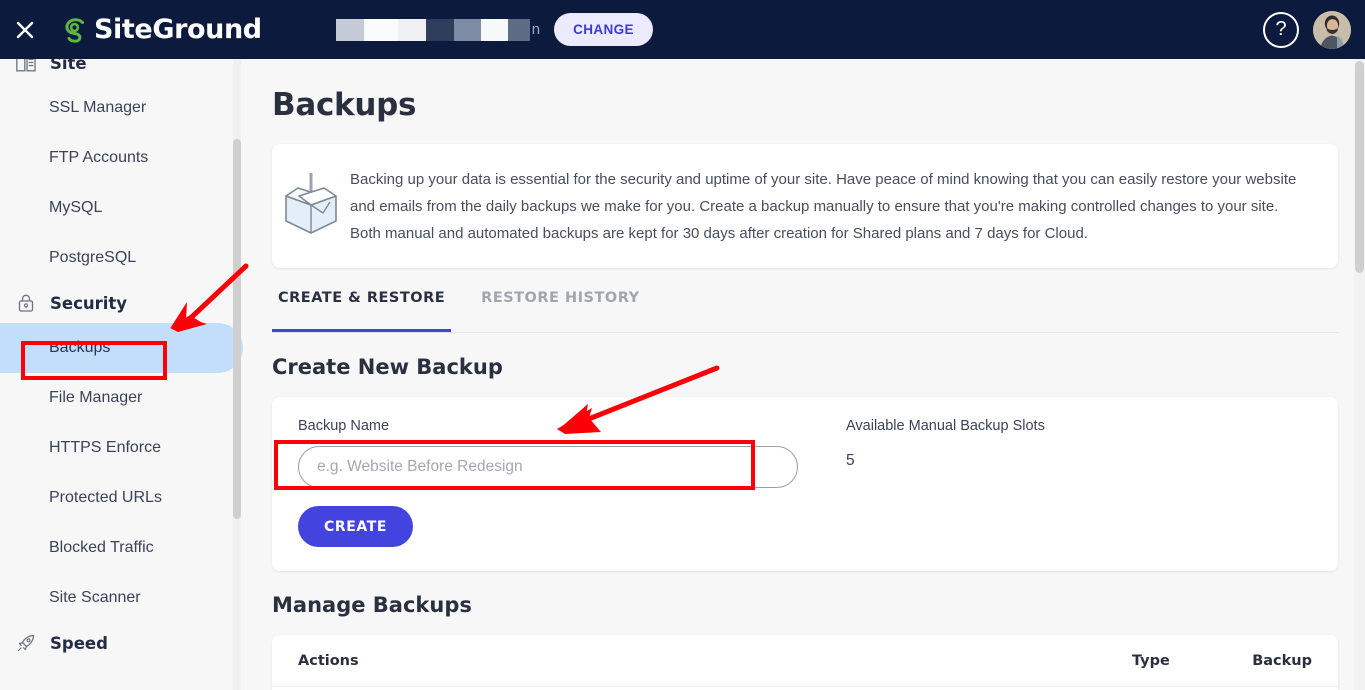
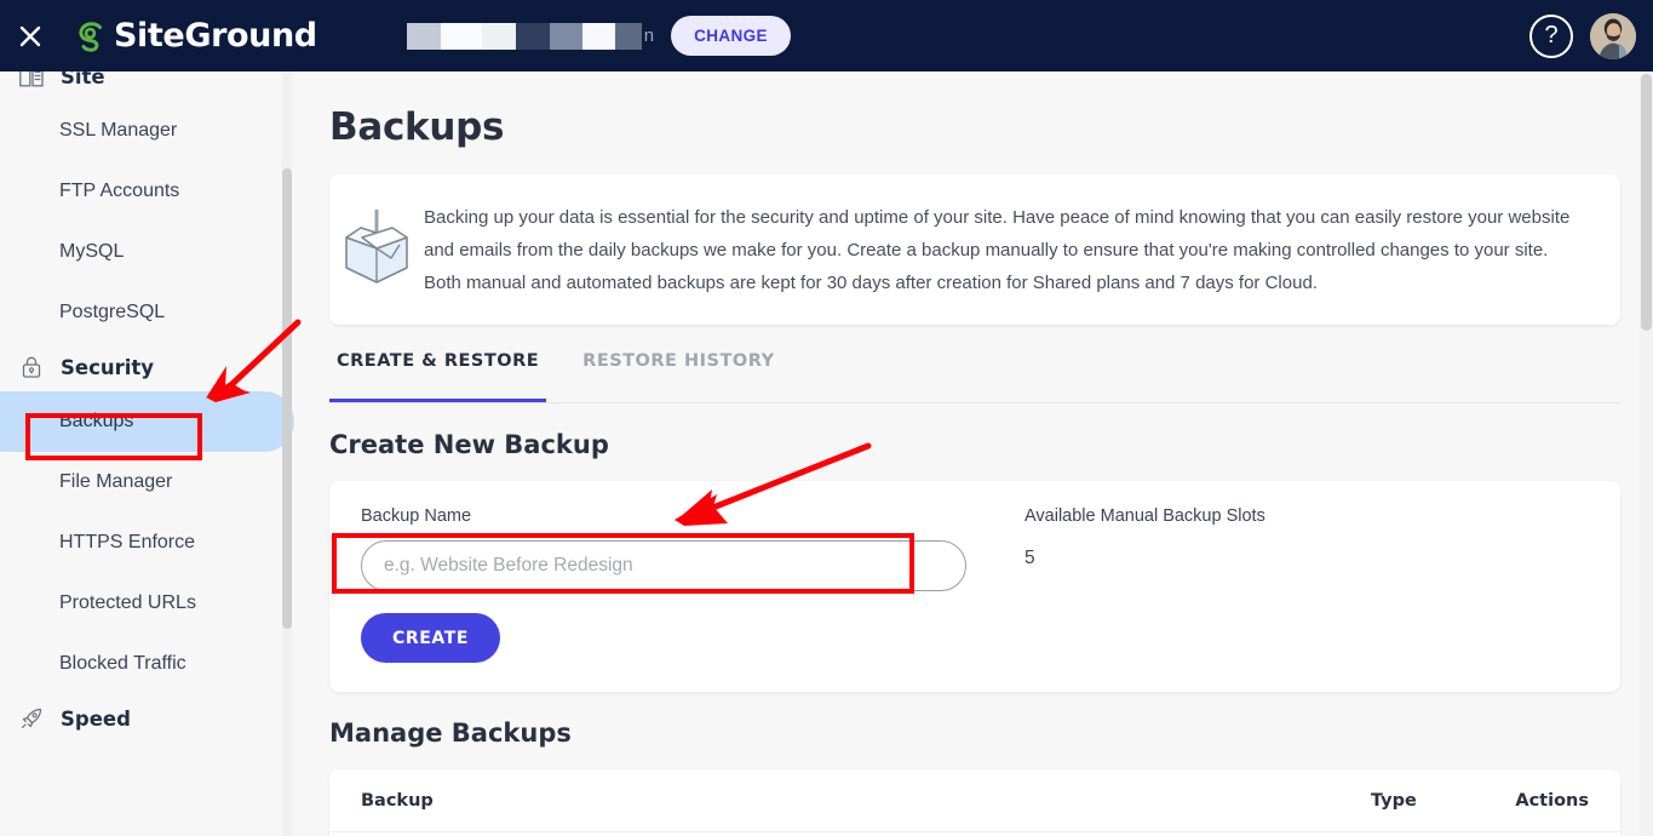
  SiteGround
  n
  CHANGE
  ?
  Site
  SSL Manager
  FTP Accounts
  MySQL
  PostgreSQL
  Security
  Backups
  File Manager
  HTTPS Enforce
  Protected URLs
  Blocked Traffic
- Site Scanner
  Speed
  Backups
  Backing up your data is essential for the security and uptime of your site. Have peace of mind knowing that you can easily restore your website and emails from the daily backups we make for you. Create a backup manually to ensure that you're making controlled changes to your site. Both manual and automated backups are kept for 30 days after creation for Shared plans and 7 days for Cloud.
  CREATE & RESTORE
  RESTORE HISTORY
  Create New Backup
  Backup Name
  e.g. Website Before Redesign
  CREATE
  Available Manual Backup Slots
  5
  Manage Backups
- Actions
+ Backup
  Type
- Backup
+ Actions
